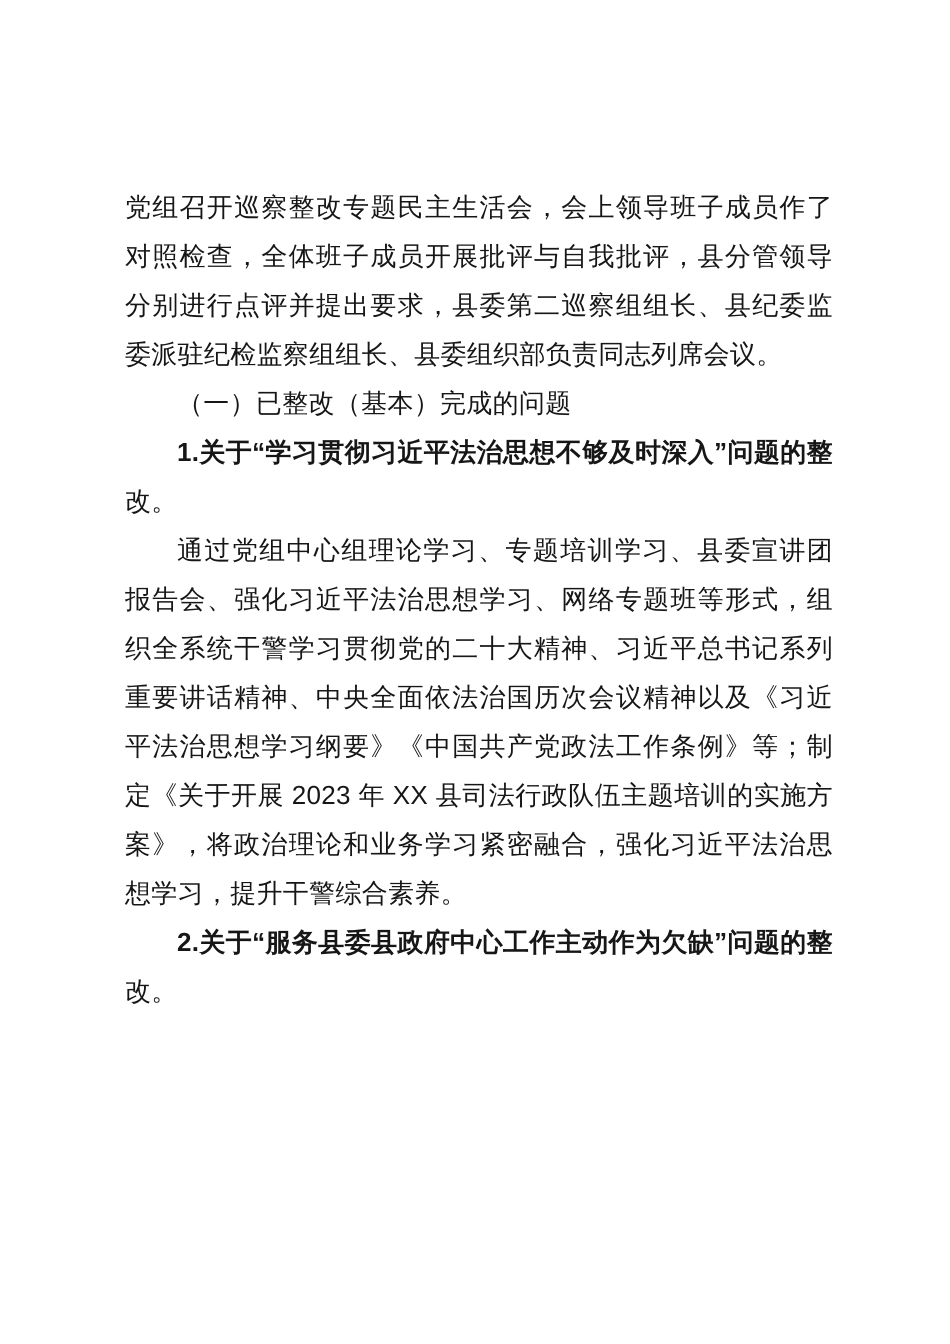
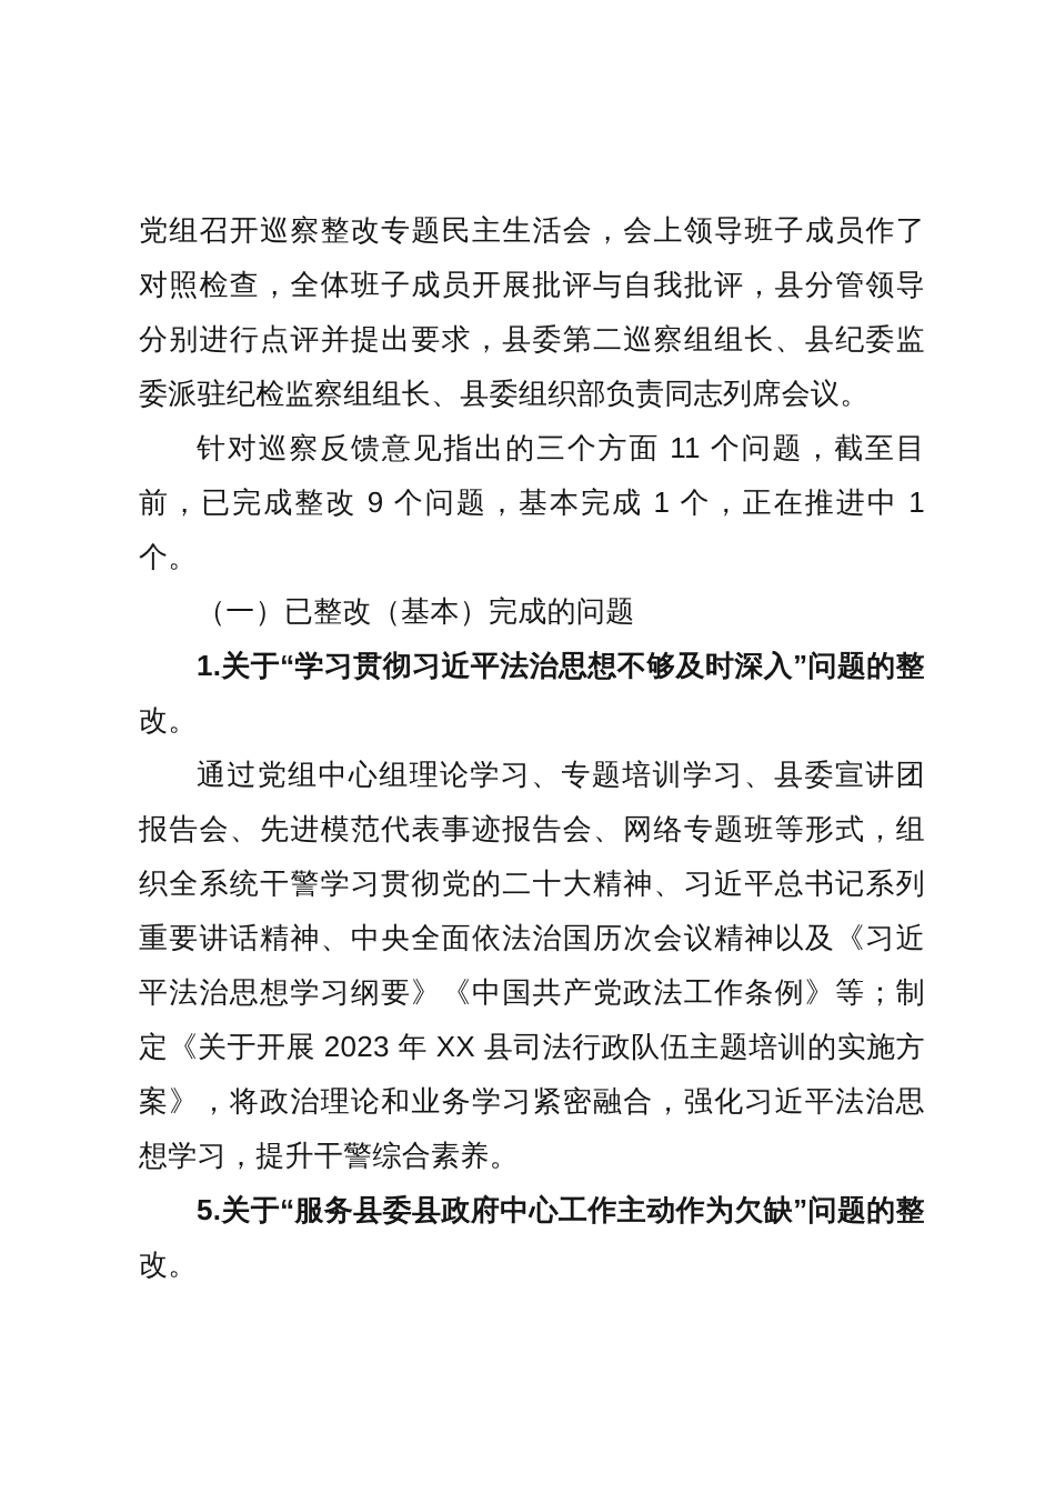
  党组召开巡察整改专题民主生活会，会上领导班子成员作了对照检查，全体班子成员开展批评与自我批评，县分管领导分别进行点评并提出要求，县委第二巡察组组长、县纪委监委派驻纪检监察组组长、县委组织部负责同志列席会议。
+ 针对巡察反馈意见指出的三个方面 11 个问题，截至目前，已完成整改 9 个问题，基本完成 1 个，正在推进中 1 个。
  （一）已整改（基本）完成的问题
  1.关于“学习贯彻习近平法治思想不够及时深入”问题的整改。
- 通过党组中心组理论学习、专题培训学习、县委宣讲团报告会、强化习近平法治思想学习、网络专题班等形式，组织全系统干警学习贯彻党的二十大精神、习近平总书记系列重要讲话精神、中央全面依法治国历次会议精神以及《习近平法治思想学习纲要》《中国共产党政法工作条例》等；制定《关于开展 2023 年 XX 县司法行政队伍主题培训的实施方案》，将政治理论和业务学习紧密融合，强化习近平法治思想学习，提升干警综合素养。
+ 通过党组中心组理论学习、专题培训学习、县委宣讲团报告会、先进模范代表事迹报告会、网络专题班等形式，组织全系统干警学习贯彻党的二十大精神、习近平总书记系列重要讲话精神、中央全面依法治国历次会议精神以及《习近平法治思想学习纲要》《中国共产党政法工作条例》等；制定《关于开展 2023 年 XX 县司法行政队伍主题培训的实施方案》，将政治理论和业务学习紧密融合，强化习近平法治思想学习，提升干警综合素养。
- 2.关于“服务县委县政府中心工作主动作为欠缺”问题的整改。
+ 5.关于“服务县委县政府中心工作主动作为欠缺”问题的整改。
